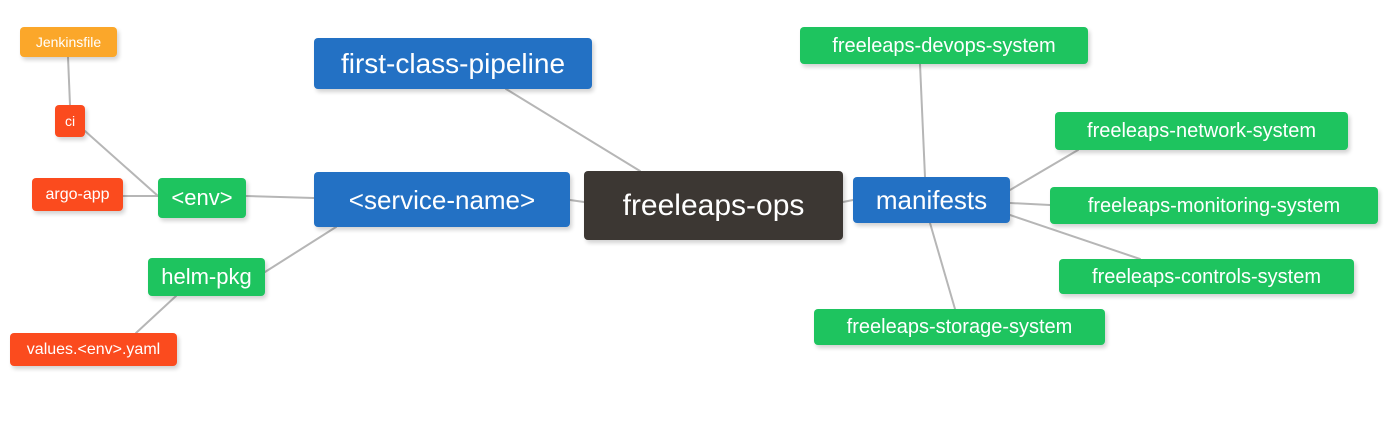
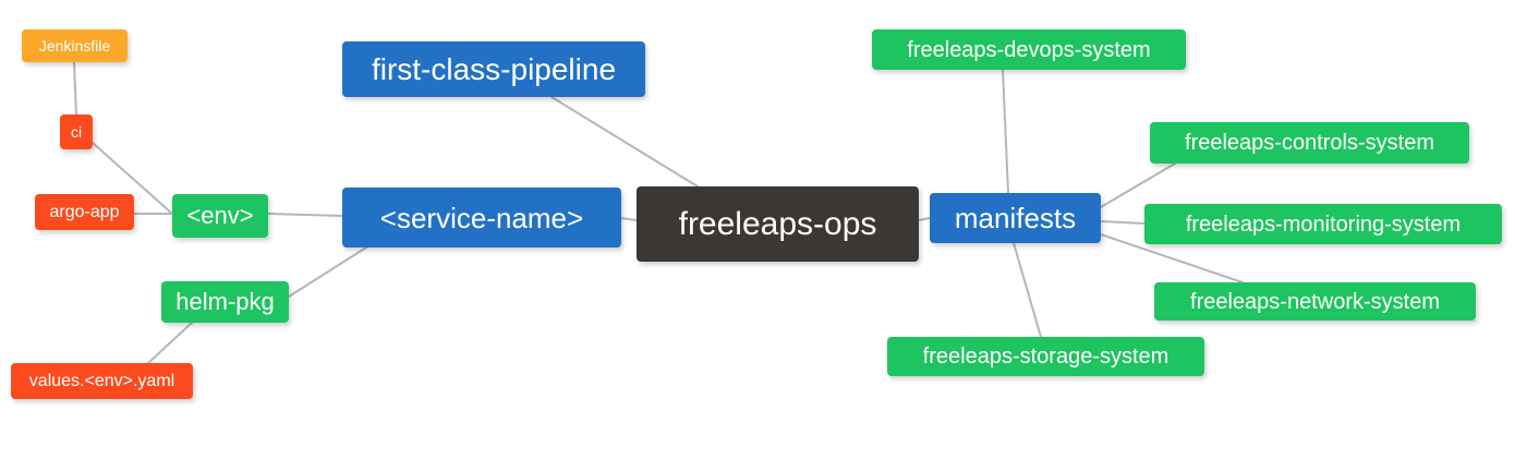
  freeleaps-ops
  <service-name>
  first-class-pipeline
  manifests
  <env>
  helm-pkg
  Jenkinsfile
  ci
  argo-app
  values.<env>.yaml
  freeleaps-devops-system
- freeleaps-network-system
+ freeleaps-controls-system
  freeleaps-monitoring-system
- freeleaps-controls-system
+ freeleaps-network-system
  freeleaps-storage-system
